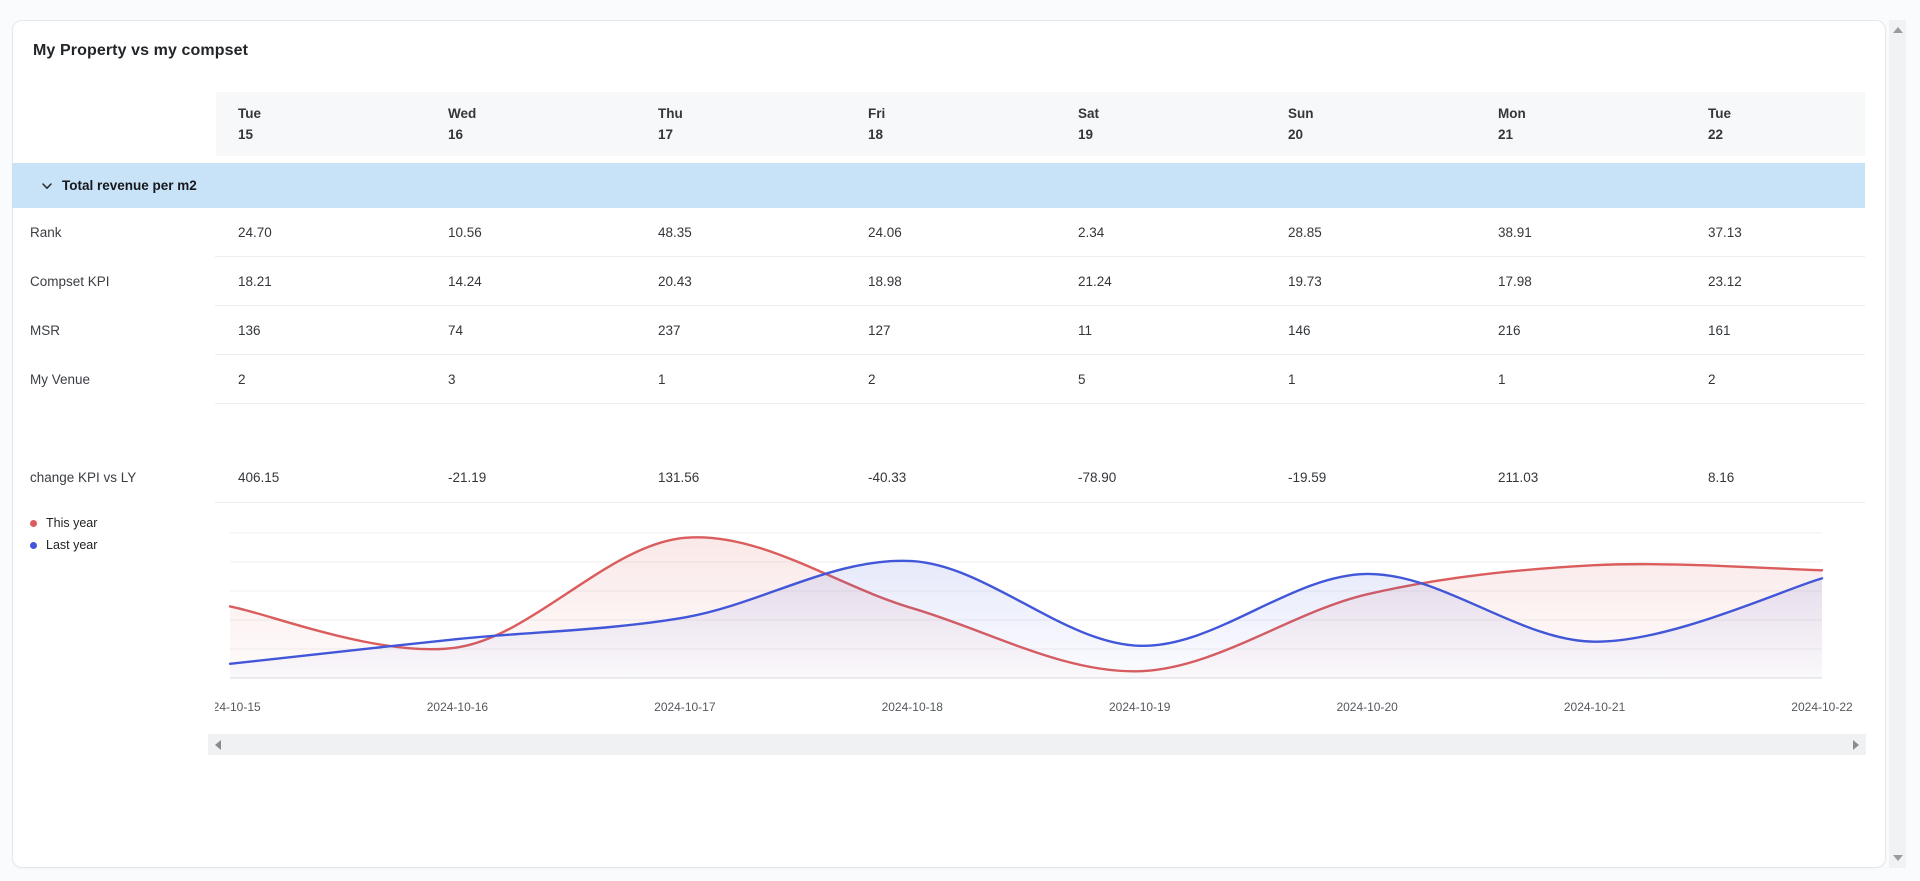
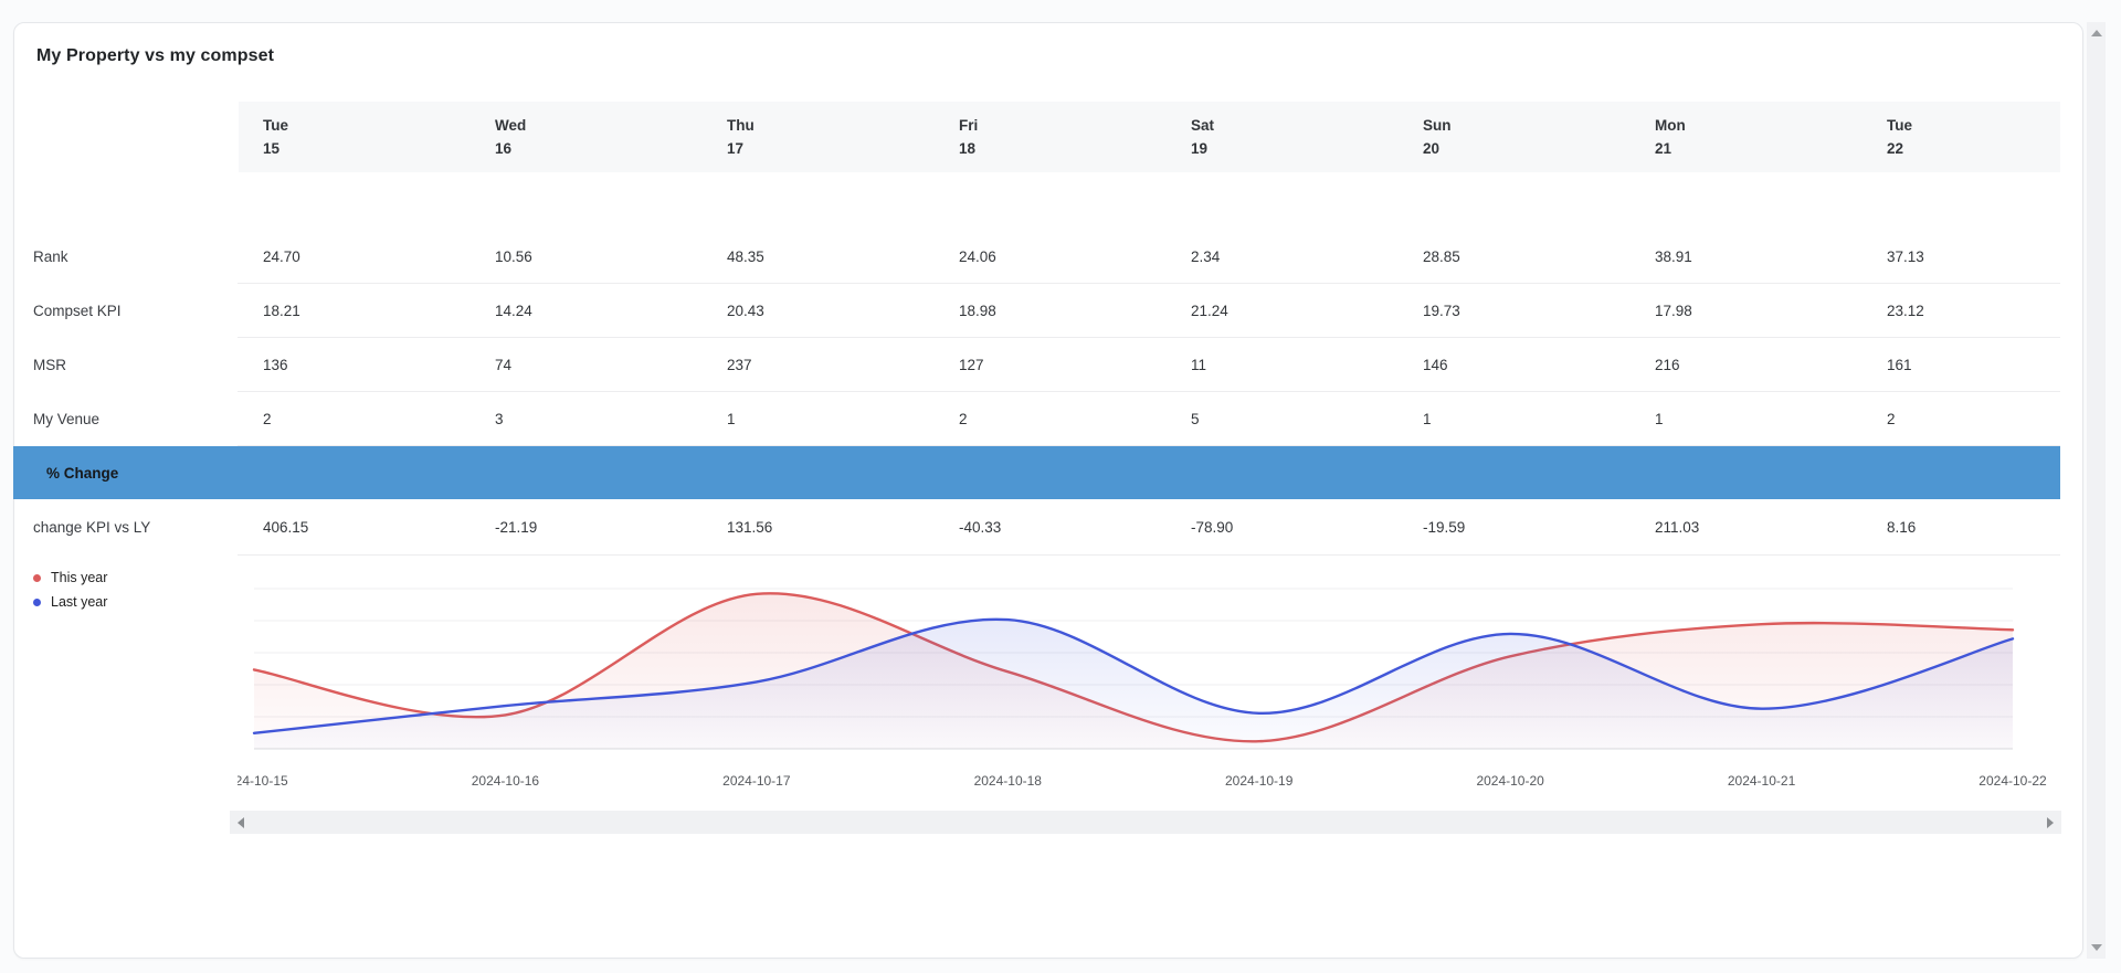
  My Property vs my compset
  Tue
  15
  Wed
  16
  Thu
  17
  Fri
  18
  Sat
  19
  Sun
  20
  Mon
  21
  Tue
  22
- Total revenue per m2
  Rank
  24.70
  10.56
  48.35
  24.06
  2.34
  28.85
  38.91
  37.13
  Compset KPI
  18.21
  14.24
  20.43
  18.98
  21.24
  19.73
  17.98
  23.12
  MSR
  136
  74
  237
  127
  11
  146
  216
  161
  My Venue
  2
  3
  1
  2
  5
  1
  1
  2
+ % Change
  change KPI vs LY
  406.15
  -21.19
  131.56
  -40.33
  -78.90
  -19.59
  211.03
  8.16
  This year
  Last year
  24-10-15
  2024-10-16
  2024-10-17
  2024-10-18
  2024-10-19
  2024-10-20
  2024-10-21
  2024-10-22
